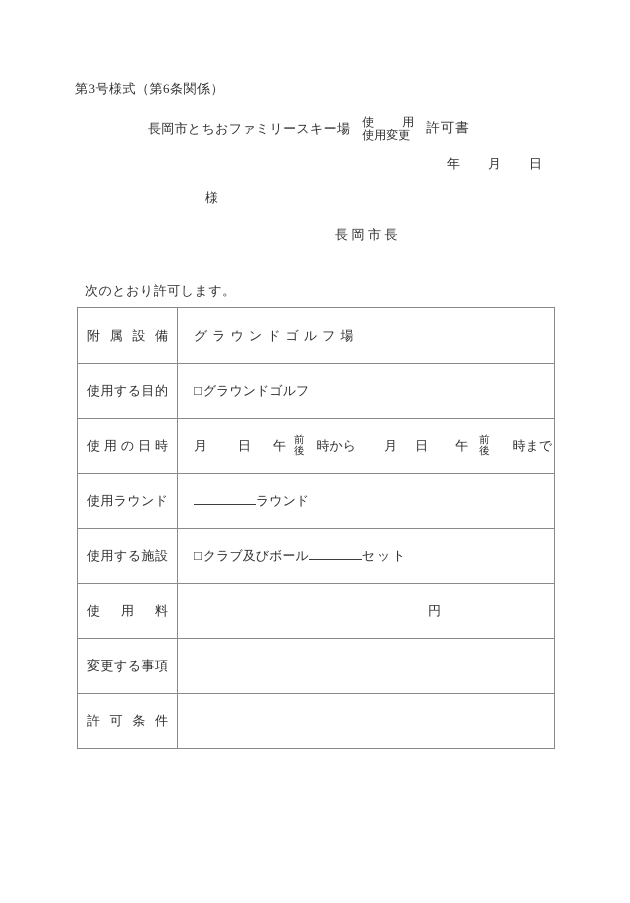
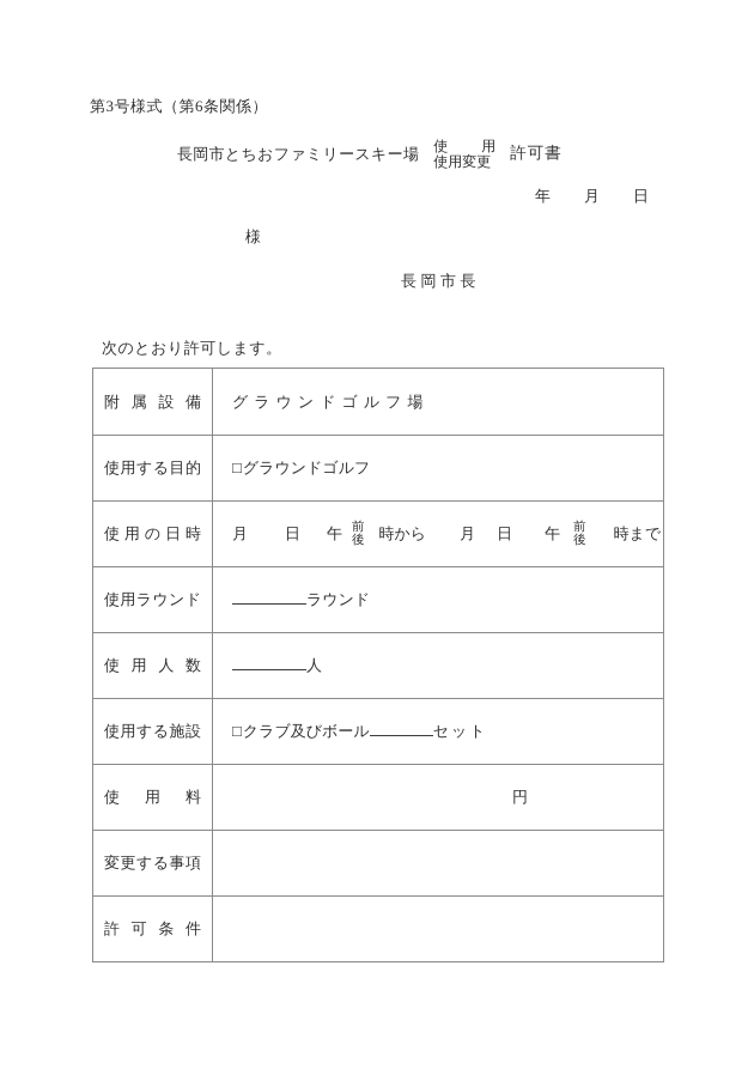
  第3号様式（第6条関係）
  長岡市とちおファミリースキー場
  使 用
  使用変更
  許可書
  年 月 日
  様
  長岡市長
  次のとおり許可します。
  附属設備
  グラウンドゴルフ場
  使用する目的
  □グラウンドゴルフ
  使用の日時
  月
  日
  午
  前
  後
  時から
  月
  日
  午
  前
  後
  時まで
  使用ラウンド
  ラウンド
+ 使用人数
+ 人
  使用する施設
  □クラブ及びボール セット
  使用料
  円
  変更する事項
  許可条件
